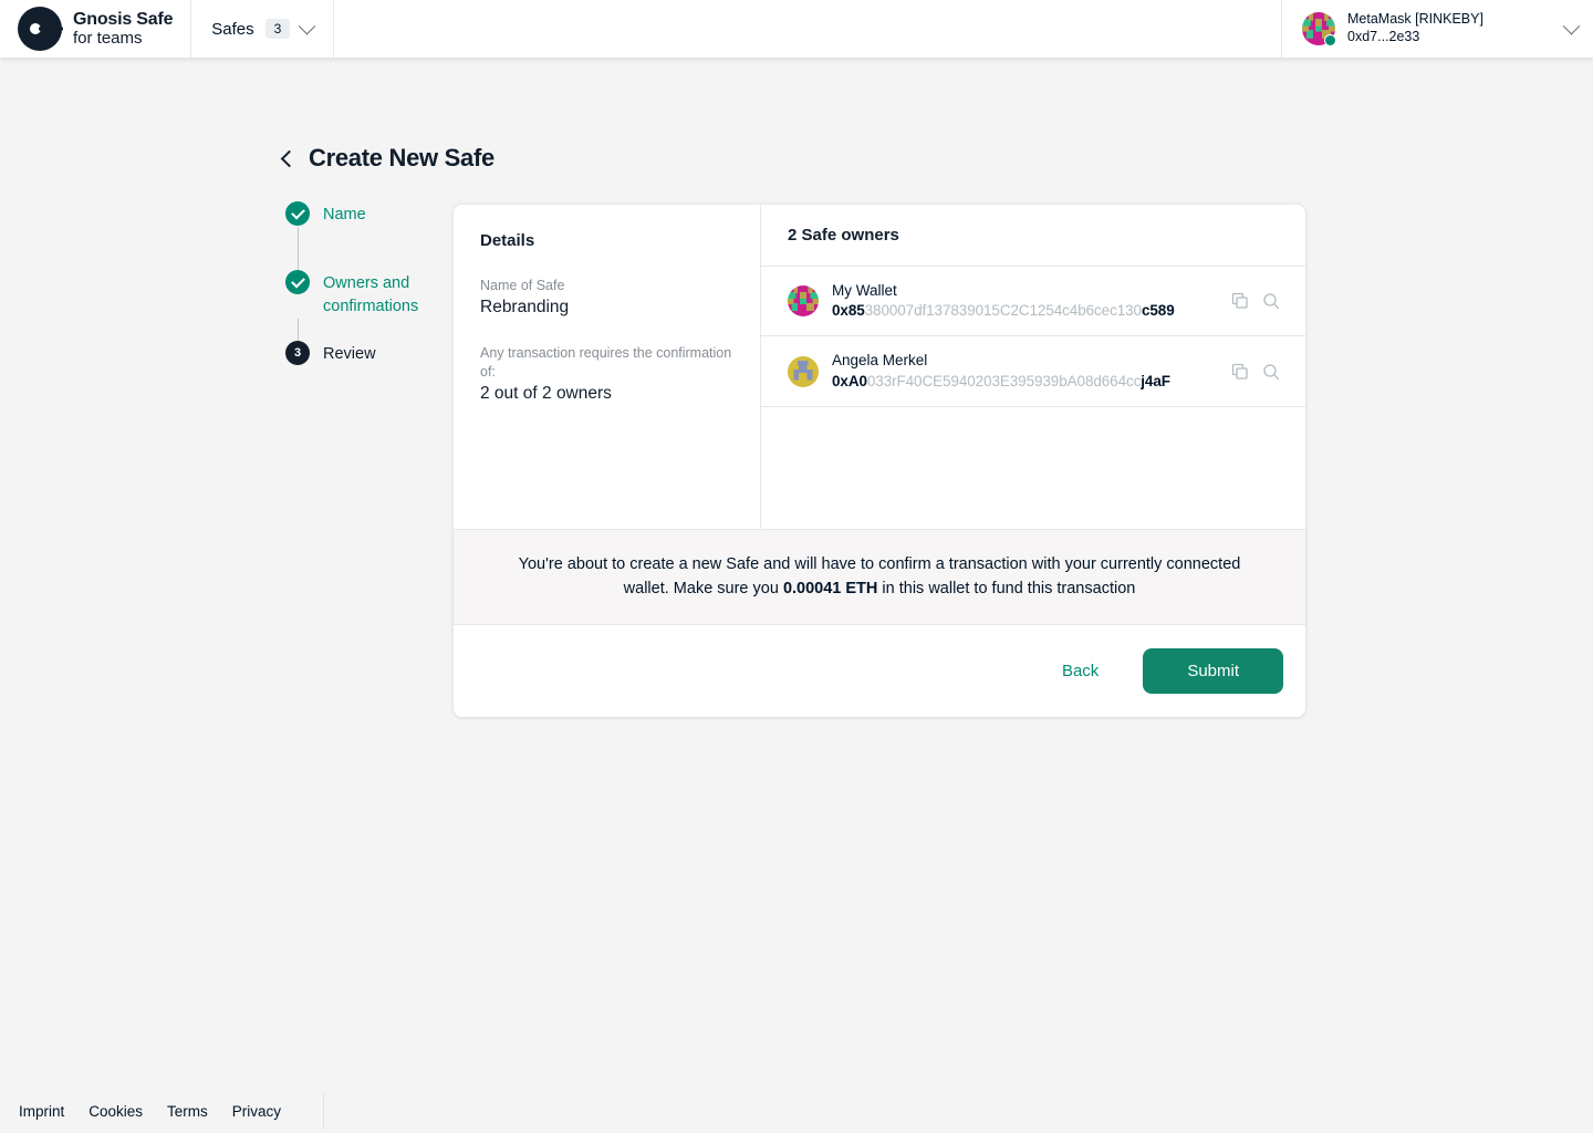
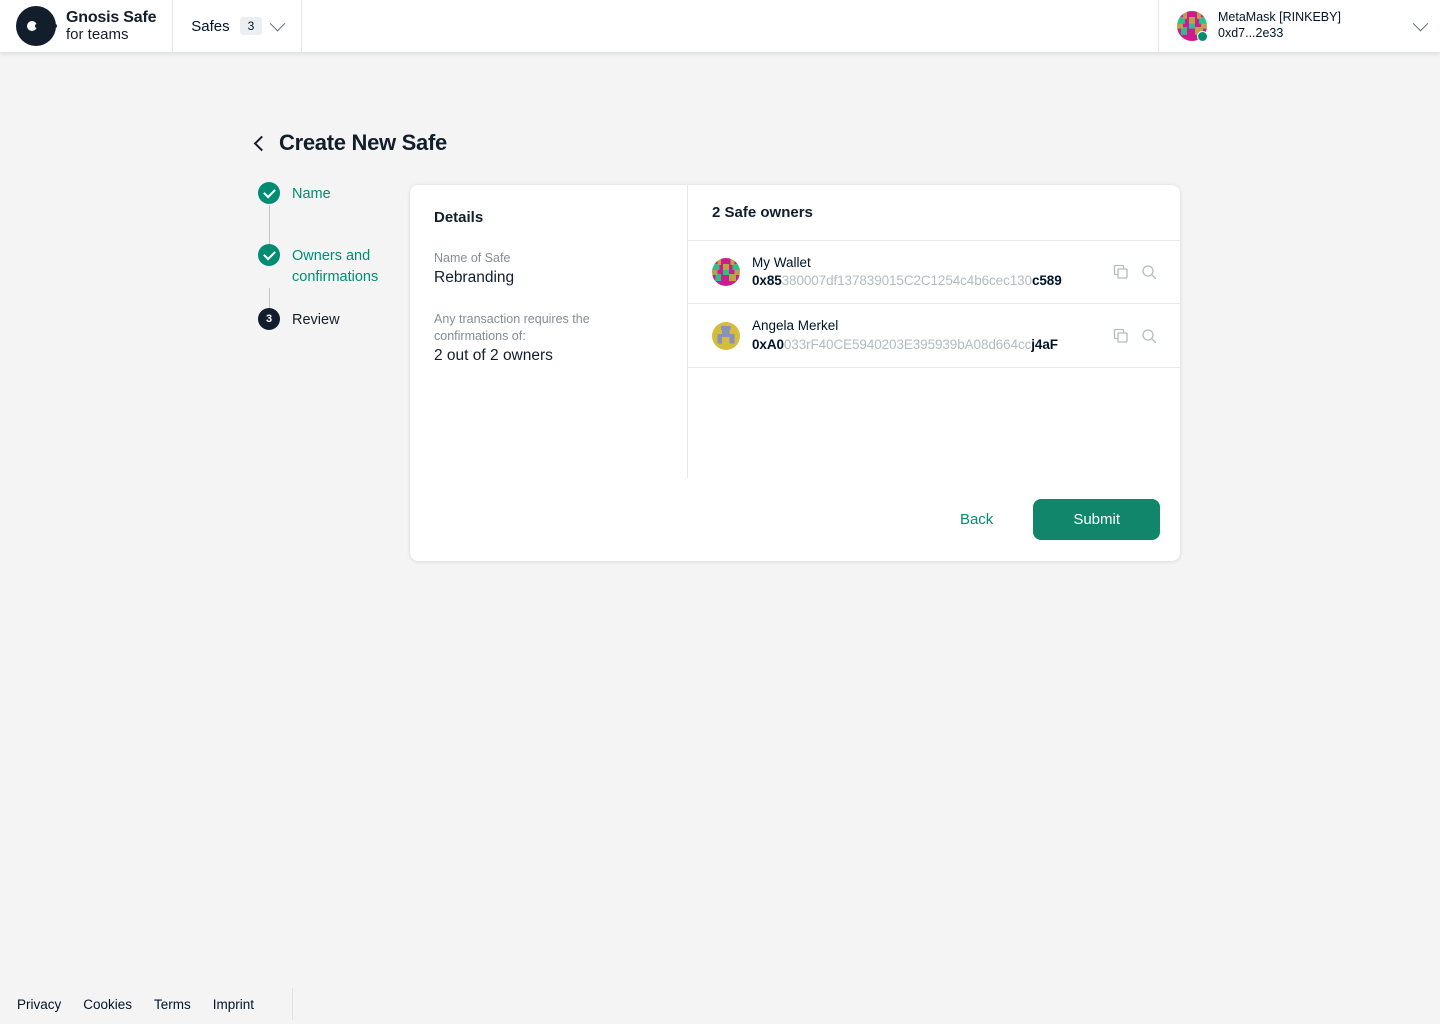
  Gnosis Safe
  for teams
  Safes
  3
  MetaMask [RINKEBY]
  0xd7...2e33
  Create New Safe
  Name
  Owners and confirmations
  3
  Review
  Details
  Name of Safe
  Rebranding
- Any transaction requires the confirmation of:
+ Any transaction requires the confirmations of:
  2 out of 2 owners
  2 Safe owners
  My Wallet
  0x85380007df137839015C2C1254c4b6cec130c589
  Angela Merkel
  0xA0033rF40CE5940203E395939bA08d664ccj4aF
- You're about to create a new Safe and will have to confirm a transaction with your currently connected wallet. Make sure you 0.00041 ETH in this wallet to fund this transaction
  Back
  Submit
- Imprint
+ Privacy
  Cookies
  Terms
- Privacy
+ Imprint
